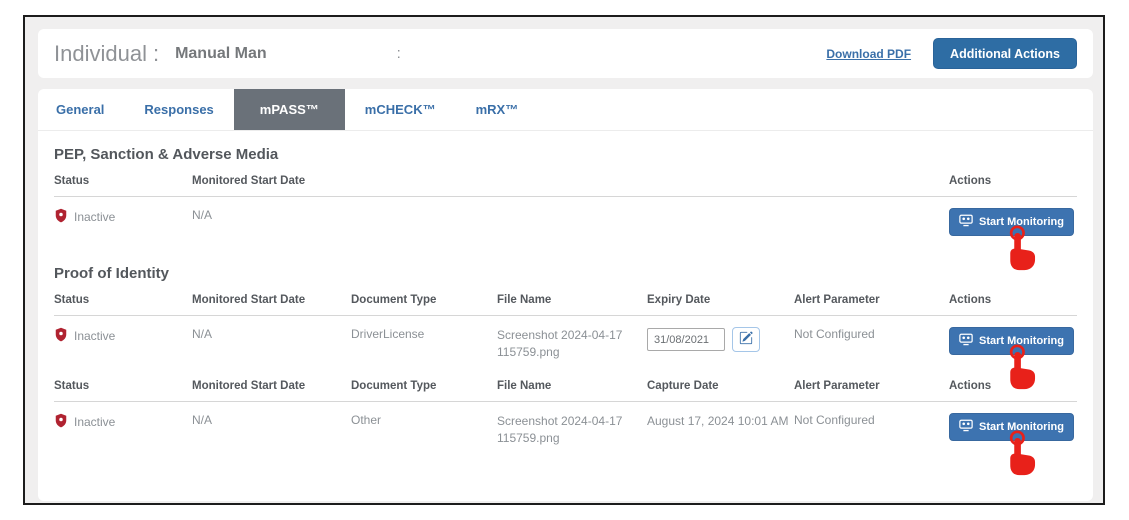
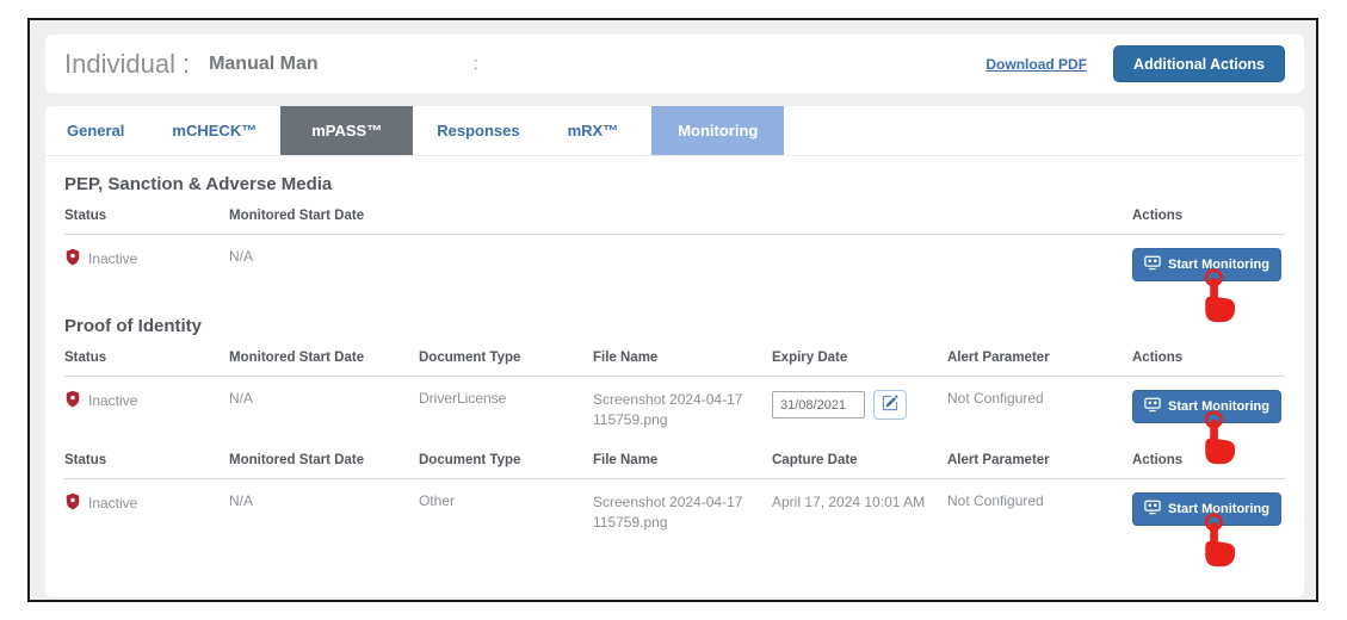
  Individual
  :
  Manual Man
  :
  Download PDF
  Additional Actions
  General
- Responses
+ mCHECK™
  mPASS™
- mCHECK™
+ Responses
  mRX™
+ Monitoring
  PEP, Sanction & Adverse Media
  Status
  Monitored Start Date
  Actions
  Inactive
  N/A
  Start Monitoring
  Proof of Identity
  Status
  Monitored Start Date
  Document Type
  File Name
  Expiry Date
  Alert Parameter
  Actions
  Inactive
  N/A
  DriverLicense
  Screenshot 2024-04-17 115759.png
  31/08/2021
  Not Configured
  Start Monitoring
  Status
  Monitored Start Date
  Document Type
  File Name
  Capture Date
  Alert Parameter
  Actions
  Inactive
  N/A
  Other
  Screenshot 2024-04-17 115759.png
- August 17, 2024 10:01 AM
+ April 17, 2024 10:01 AM
  Not Configured
  Start Monitoring
